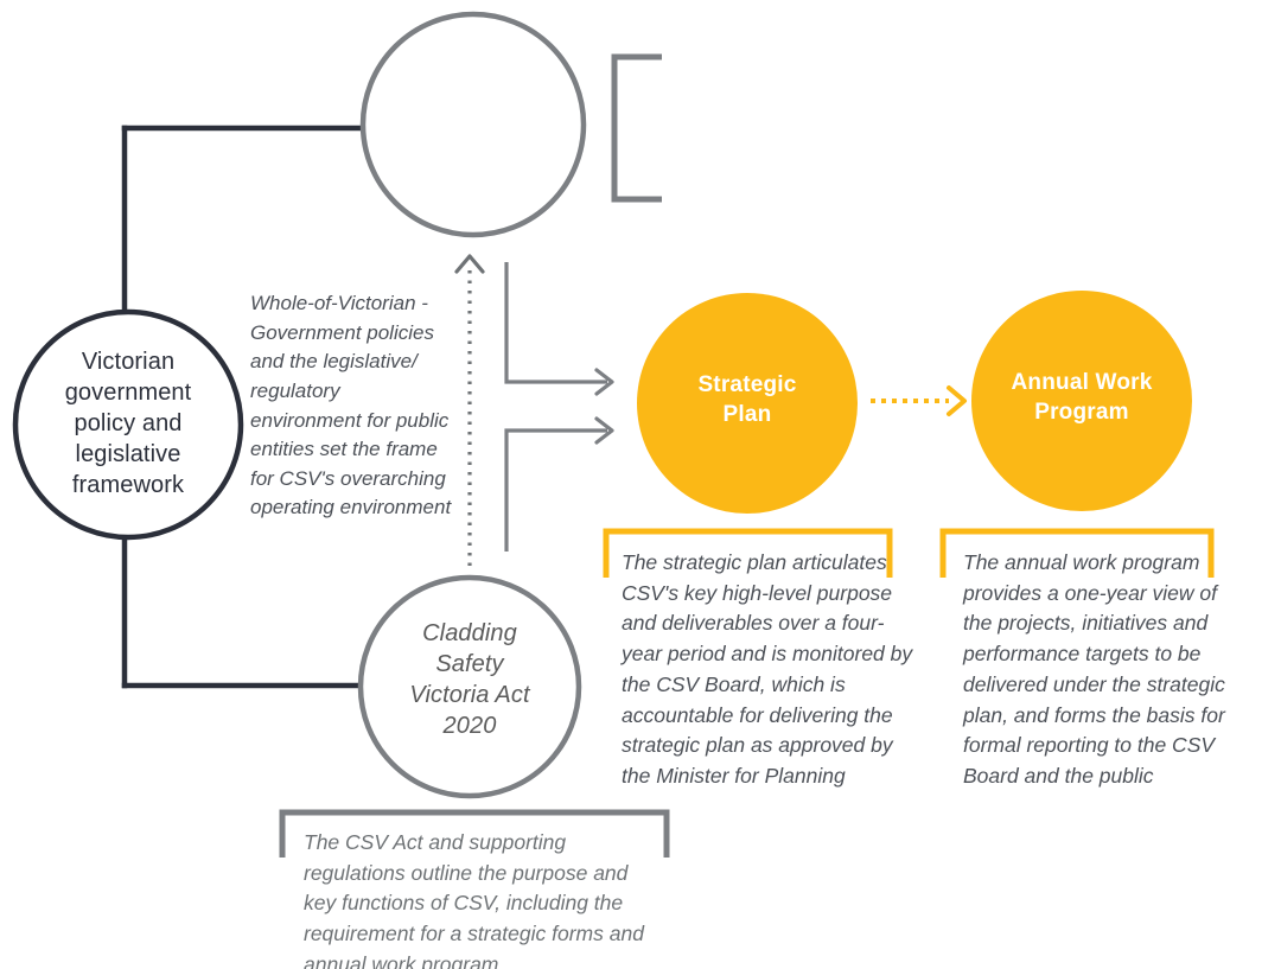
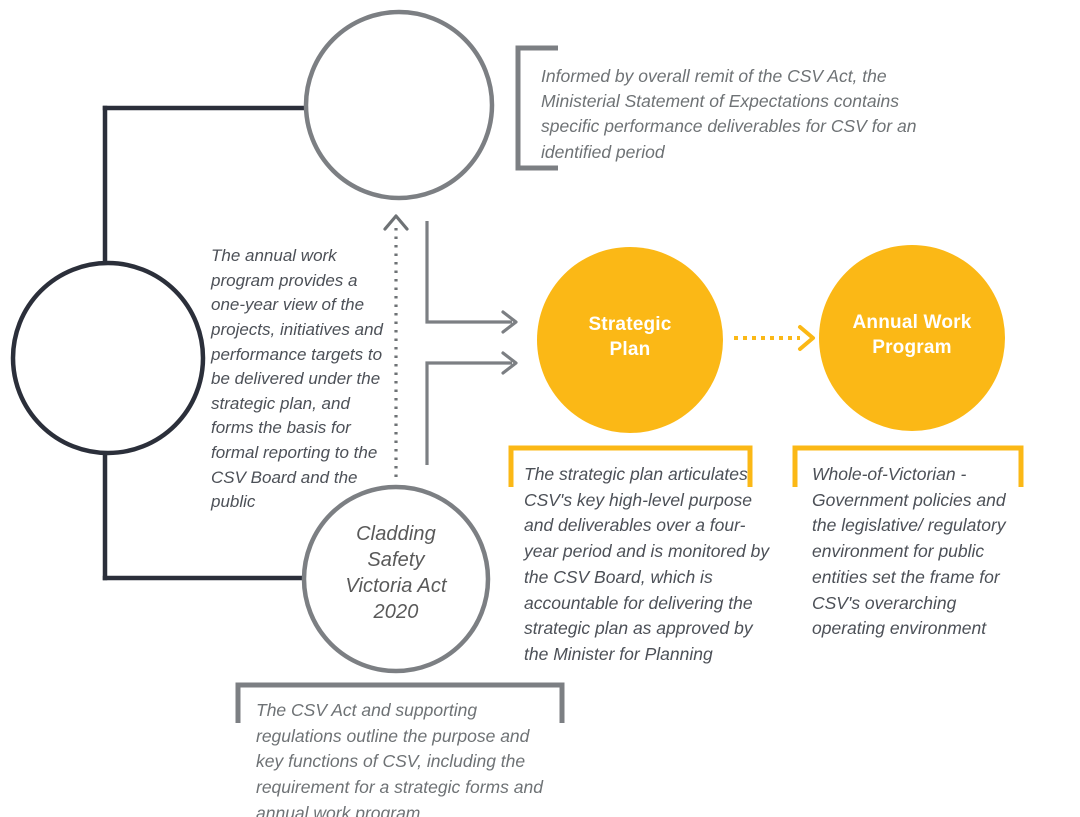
- Victorian
- government
- policy and
- legislative
- framework
  Cladding
  Safety
  Victoria Act
  2020
  Strategic
  Plan
  Annual Work
  Program
+ Informed by overall remit of the CSV Act, the Ministerial Statement of Expectations contains specific performance deliverables for CSV for an identified period
- Whole-of-Victorian - Government policies and the legislative/ regulatory environment for public entities set the frame for CSV's overarching operating environment
+ The annual work program provides a one-year view of the projects, initiatives and performance targets to be delivered under the strategic plan, and forms the basis for formal reporting to the CSV Board and the public
  The strategic plan articulates CSV's key high-level purpose and deliverables over a four-year period and is monitored by the CSV Board, which is accountable for delivering the strategic plan as approved by the Minister for Planning
- The annual work program provides a one-year view of the projects, initiatives and performance targets to be delivered under the strategic plan, and forms the basis for formal reporting to the CSV Board and the public
+ Whole-of-Victorian - Government policies and the legislative/ regulatory environment for public entities set the frame for CSV's overarching operating environment
  The CSV Act and supporting regulations outline the purpose and key functions of CSV, including the requirement for a strategic forms and annual work program
